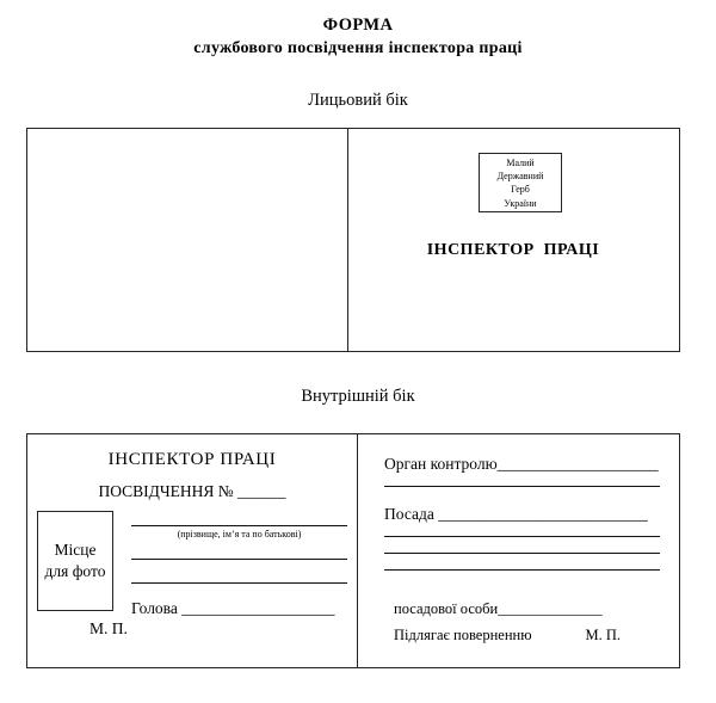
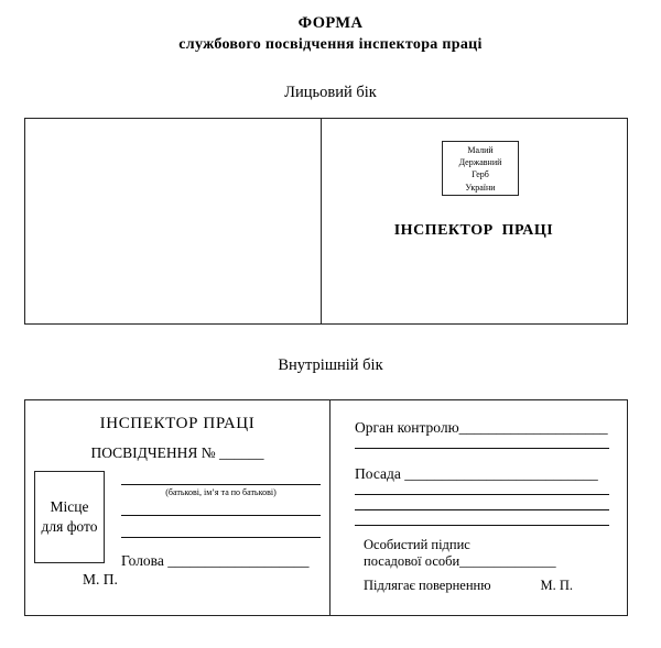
  ФОРМА
  службового посвідчення інспектора праці
  Лицьовий бік
  Малий
  Державний
  Герб
  України
  ІНСПЕКТОР ПРАЦІ
  Внутрішній бік
  ІНСПЕКТОР ПРАЦІ
  ПОСВІДЧЕННЯ № ______
  Місце для фото
- (прізвище, ім’я та по батькові)
+ (батькові, ім’я та по батькові)
  Голова ___________________
  М. П.
  Орган контролю____________________
  Посада __________________________
+ Особистий підпис
  посадової особи______________
  Підлягає поверненню
  М. П.
